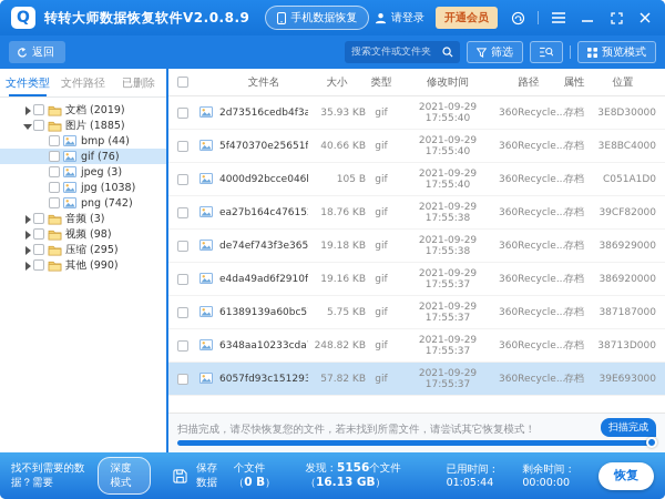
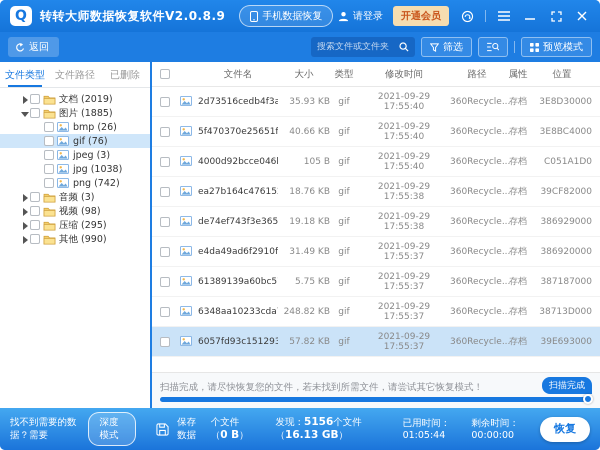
  Q
  转转大师数据恢复软件V2.0.8.9
  手机数据恢复
  请登录
  开通会员
  返回
  搜索文件或文件夹
  筛选
  预览模式
  文件类型
  文件路径
  已删除
  文档 (2019)
  图片 (1885)
- bmp (44)
+ bmp (26)
  gif (76)
  jpeg (3)
  jpg (1038)
  png (742)
  音频 (3)
  视频 (98)
  压缩 (295)
  其他 (990)
  文件名
  大小
  类型
  修改时间
  路径
  属性
  位置
  35.93 KB
  gif
  2021-09-29 17:55:40
  360Recycle.
  存档
  3E8D30000
  40.66 KB
  gif
  2021-09-29 17:55:40
  360Recycle.
  存档
  3E8BC4000
  105 B
  gif
  2021-09-29 17:55:40
  360Recycle.
  存档
  C051A1D0
  18.76 KB
  gif
  2021-09-29 17:55:38
  360Recycle.
  存档
  39CF82000
  19.18 KB
  gif
  2021-09-29 17:55:38
  360Recycle.
  存档
  386929000
- 19.16 KB
+ 31.49 KB
  gif
  2021-09-29 17:55:37
  360Recycle.
  存档
  386920000
  5.75 KB
  gif
  2021-09-29 17:55:37
  360Recycle.
  存档
  387187000
  248.82 KB
  gif
  2021-09-29 17:55:37
  360Recycle.
  存档
  38713D000
  57.82 KB
  gif
  2021-09-29 17:55:37
  360Recycle.
  存档
  39E693000
  扫描完成，请尽快恢复您的文件，若未找到所需文件，请尝试其它恢复模式！
  扫描完成
  找不到需要的数据？需要
  深度模式
  保存数据
  个文件（0 B）
  发现：5156个文件（16.13 GB）
  已用时间：01:05:44
  剩余时间：00:00:00
  恢复
